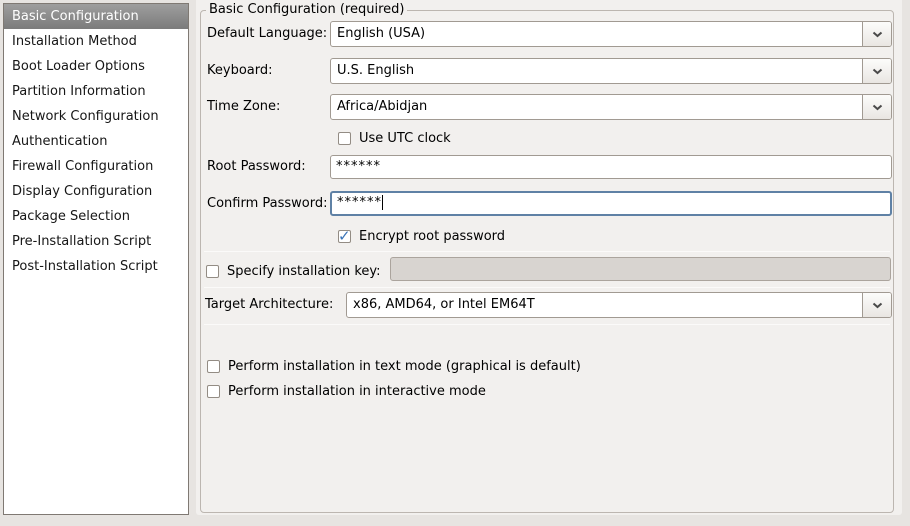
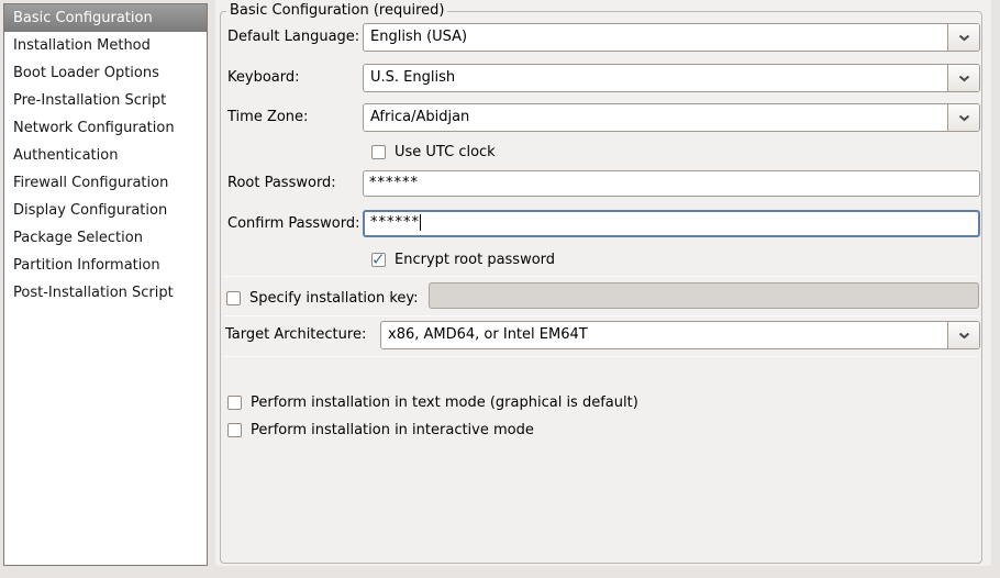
  Basic Configuration
  Installation Method
  Boot Loader Options
- Partition Information
+ Pre-Installation Script
  Network Configuration
  Authentication
  Firewall Configuration
  Display Configuration
  Package Selection
- Pre-Installation Script
+ Partition Information
  Post-Installation Script
  Basic Configuration (required)
  Default Language:
  English (USA)
  Keyboard:
  U.S. English
  Time Zone:
  Africa/Abidjan
  Use UTC clock
  Root Password:
  ******
  Confirm Password:
  ******
  Encrypt root password
  Specify installation key:
  Target Architecture:
  x86, AMD64, or Intel EM64T
  Perform installation in text mode (graphical is default)
  Perform installation in interactive mode
